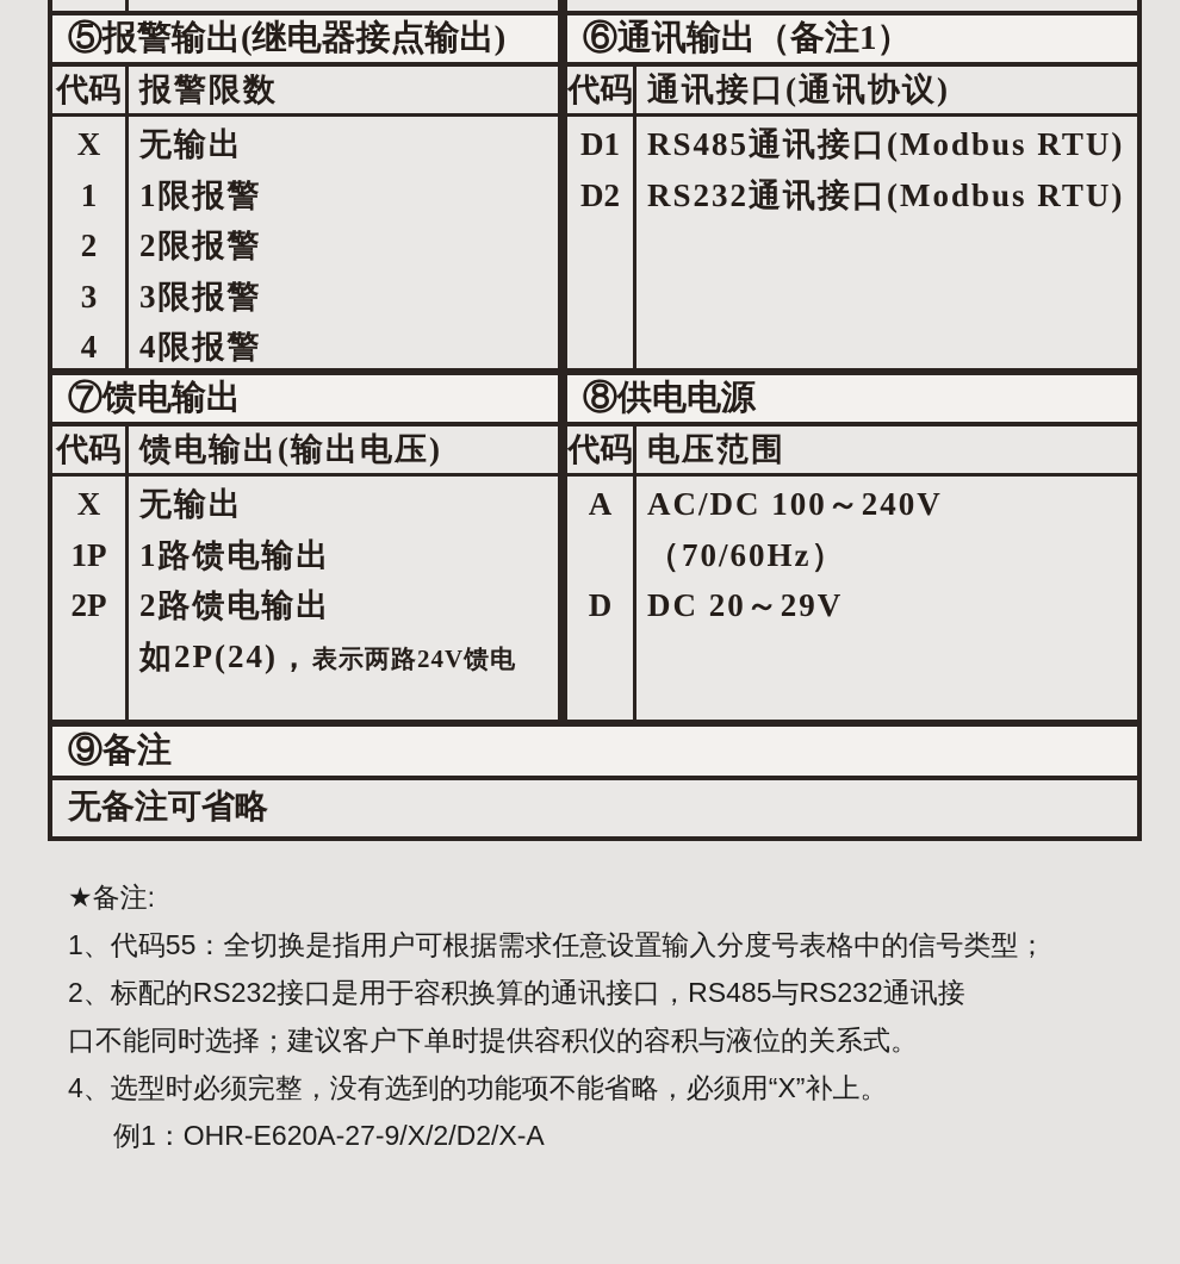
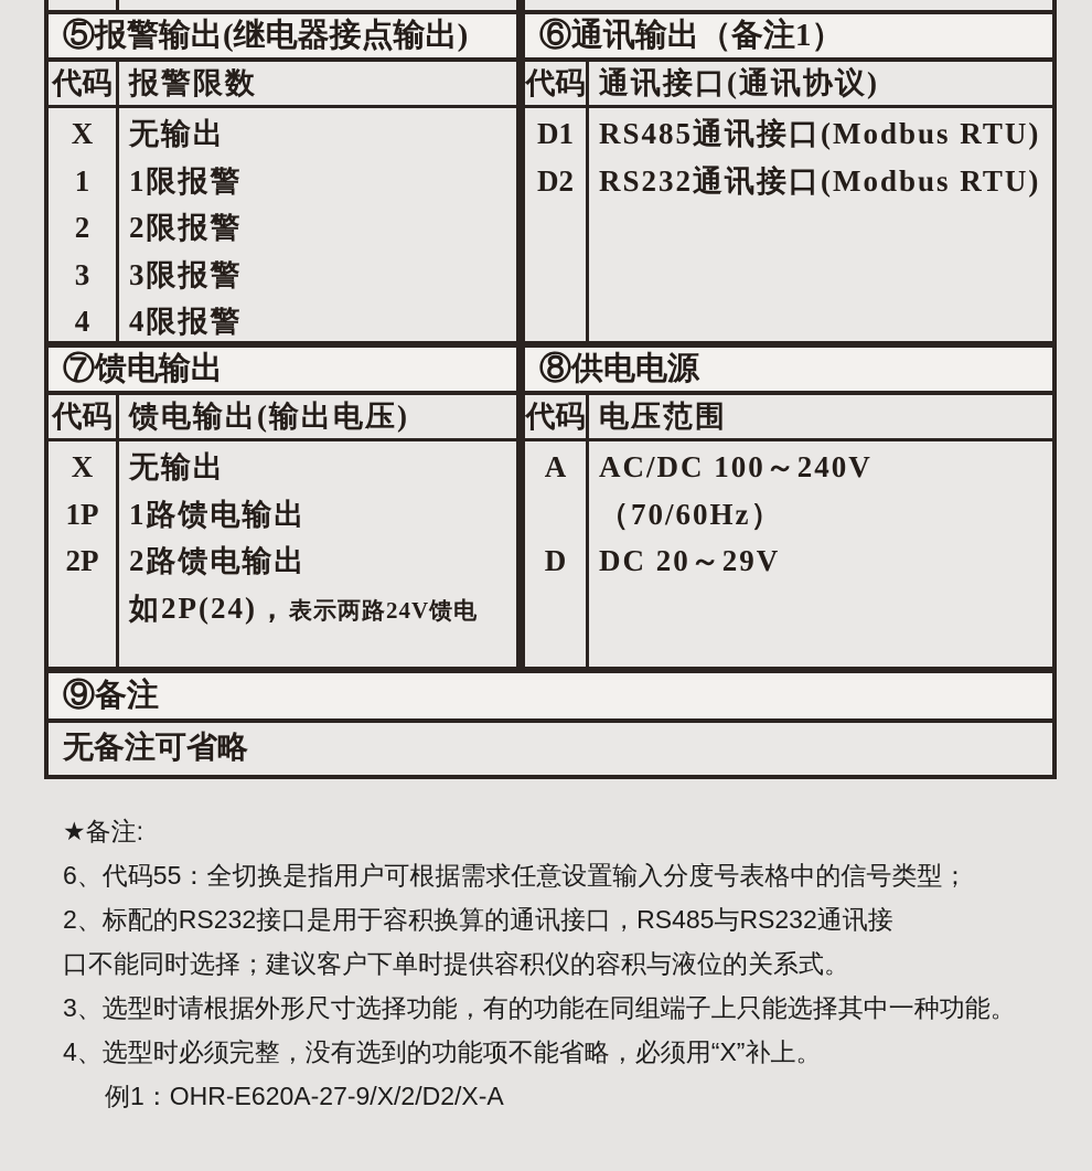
  ⑤报警输出(继电器接点输出)
  代码
  报警限数
  X
  1
  2
  3
  4
  无输出
  1限报警
  2限报警
  3限报警
  4限报警
  ⑥通讯输出（备注1）
  代码
  通讯接口(通讯协议)
  D1
  D2
  RS485通讯接口(Modbus RTU)
  RS232通讯接口(Modbus RTU)
  ⑦馈电输出
  代码
  馈电输出(输出电压)
  X
  1P
  2P
  无输出
  1路馈电输出
  2路馈电输出
  如2P(24)，表示两路24V馈电
  ⑧供电电源
  代码
  电压范围
  A
  D
  AC/DC 100～240V
  （70/60Hz）
  DC 20～29V
  ⑨备注
  无备注可省略
  ★备注:
- 1、代码55：全切换是指用户可根据需求任意设置输入分度号表格中的信号类型；
+ 6、代码55：全切换是指用户可根据需求任意设置输入分度号表格中的信号类型；
  2、标配的RS232接口是用于容积换算的通讯接口，RS485与RS232通讯接
  口不能同时选择；建议客户下单时提供容积仪的容积与液位的关系式。
+ 3、选型时请根据外形尺寸选择功能，有的功能在同组端子上只能选择其中一种功能。
  4、选型时必须完整，没有选到的功能项不能省略，必须用“X”补上。
  例1：OHR-E620A-27-9/X/2/D2/X-A
